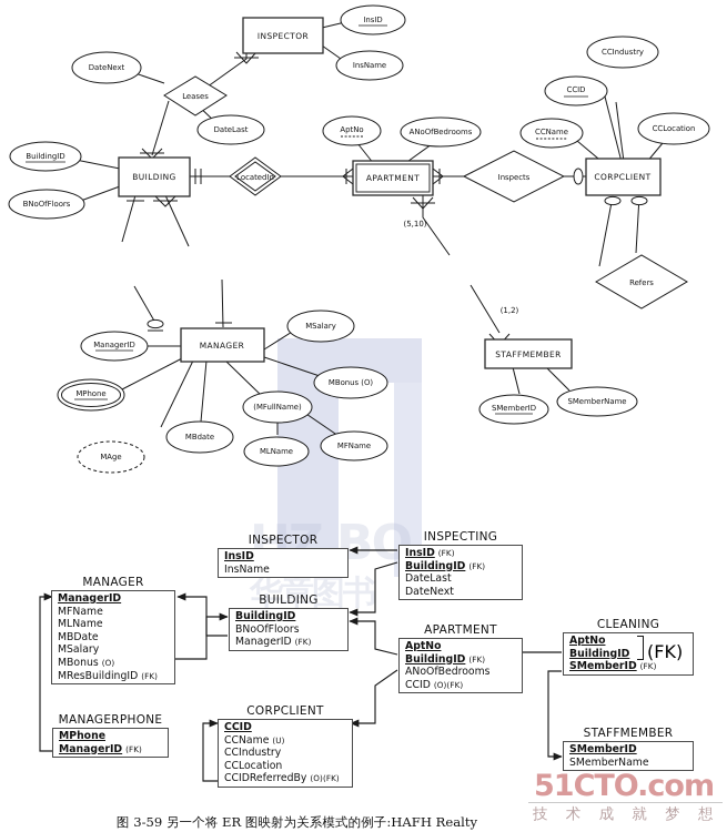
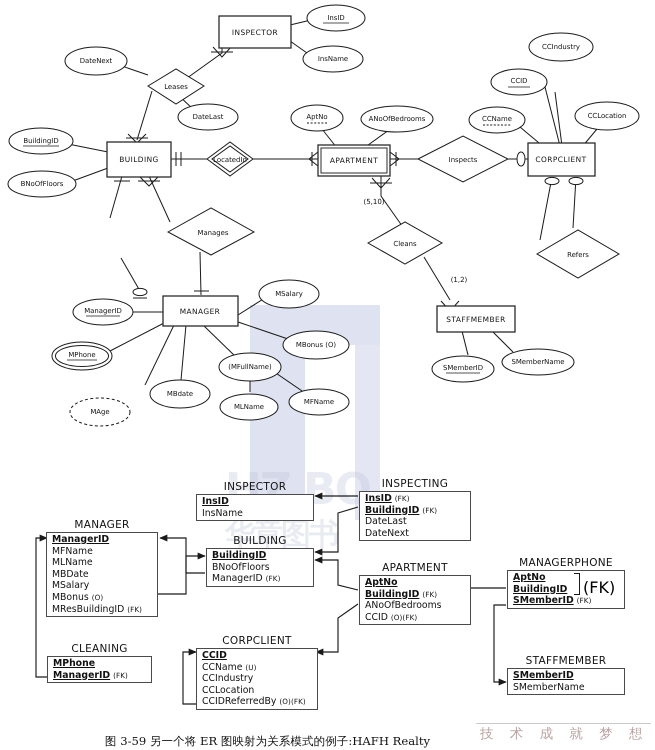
  HZ BO
  华章图书
  (5,10)
  (1,2)
  INSPECTOR
  BUILDING
  APARTMENT
  CORPCLIENT
  MANAGER
  STAFFMEMBER
  Leases
  LocatedIn
  Inspects
+ Manages
+ Cleans
  InsName
  DateNext
  DateLast
  BuildingID
  BNoOfFloors
  AptNo
  ANoOfBedrooms
  CCID
  CCName
  CCIndustry
  CCLocation
  ManagerID
  MPhone
  MAge
  MBdate
  (MFullName)
  MLName
  MFName
  MSalary
  MBonus (O)
  SMemberID
  SMemberName
  INSPECTOR
  InsID
  InsName
  INSPECTING
  InsID (FK)
  BuildingID (FK)
  DateLast
  DateNext
  MANAGER
  ManagerID
  MFName
  MLName
  MBDate
  MSalary
  MBonus (O)
  MResBuildingID (FK)
  BUILDING
  BuildingID
  BNoOfFloors
  ManagerID (FK)
  APARTMENT
  AptNo
  BuildingID (FK)
  ANoOfBedrooms
  CCID (O)(FK)
- CLEANING
+ MANAGERPHONE
  AptNo
  BuildingID
  SMemberID (FK)
  (FK)
- MANAGERPHONE
+ CLEANING
  MPhone
  ManagerID (FK)
  CORPCLIENT
  CCID
  CCName (U)
  CCIndustry
  CCLocation
  CCIDReferredBy (O)(FK)
  STAFFMEMBER
  SMemberID
  SMemberName
- 51CTO.com
  技 术 成 就 梦 想
  图 3-59 另一个将 ER 图映射为关系模式的例子:HAFH Realty
